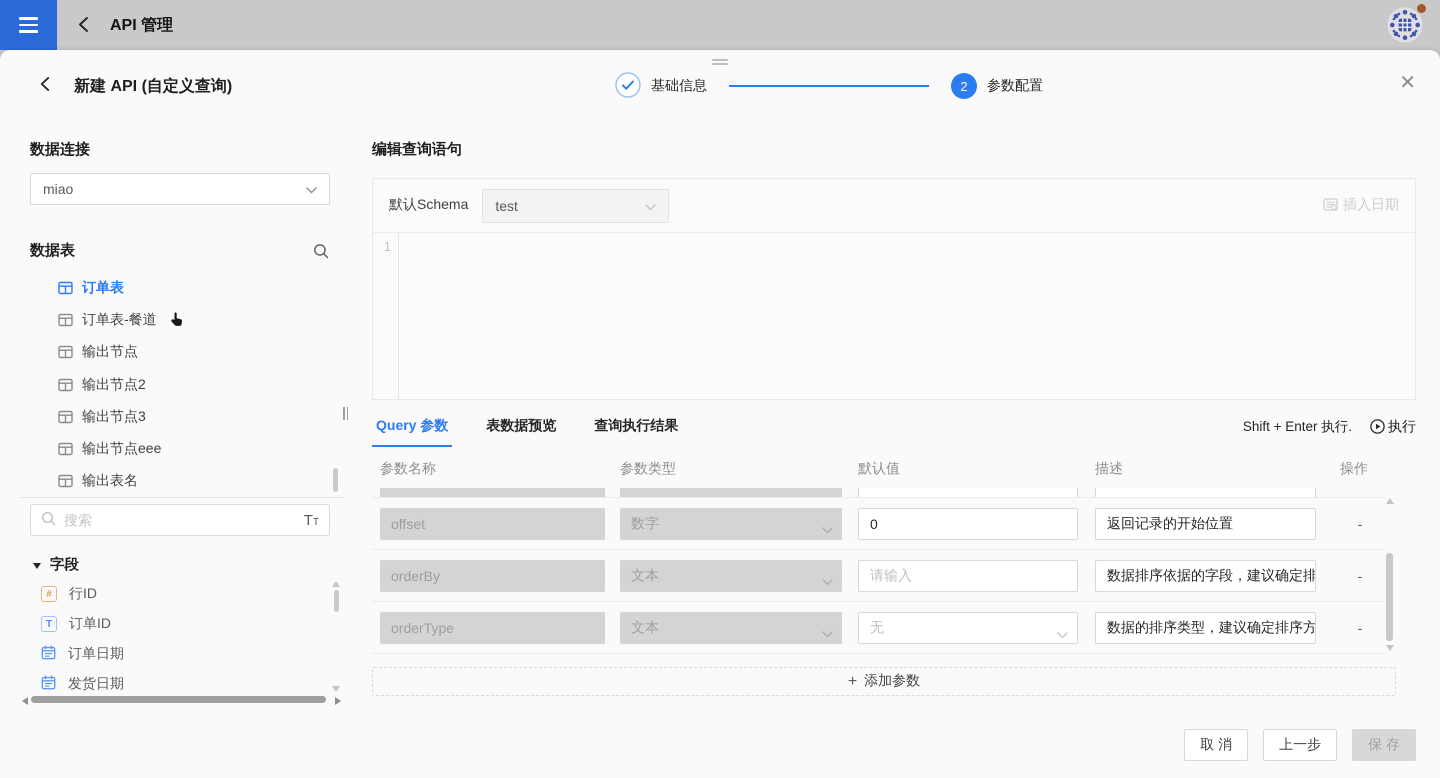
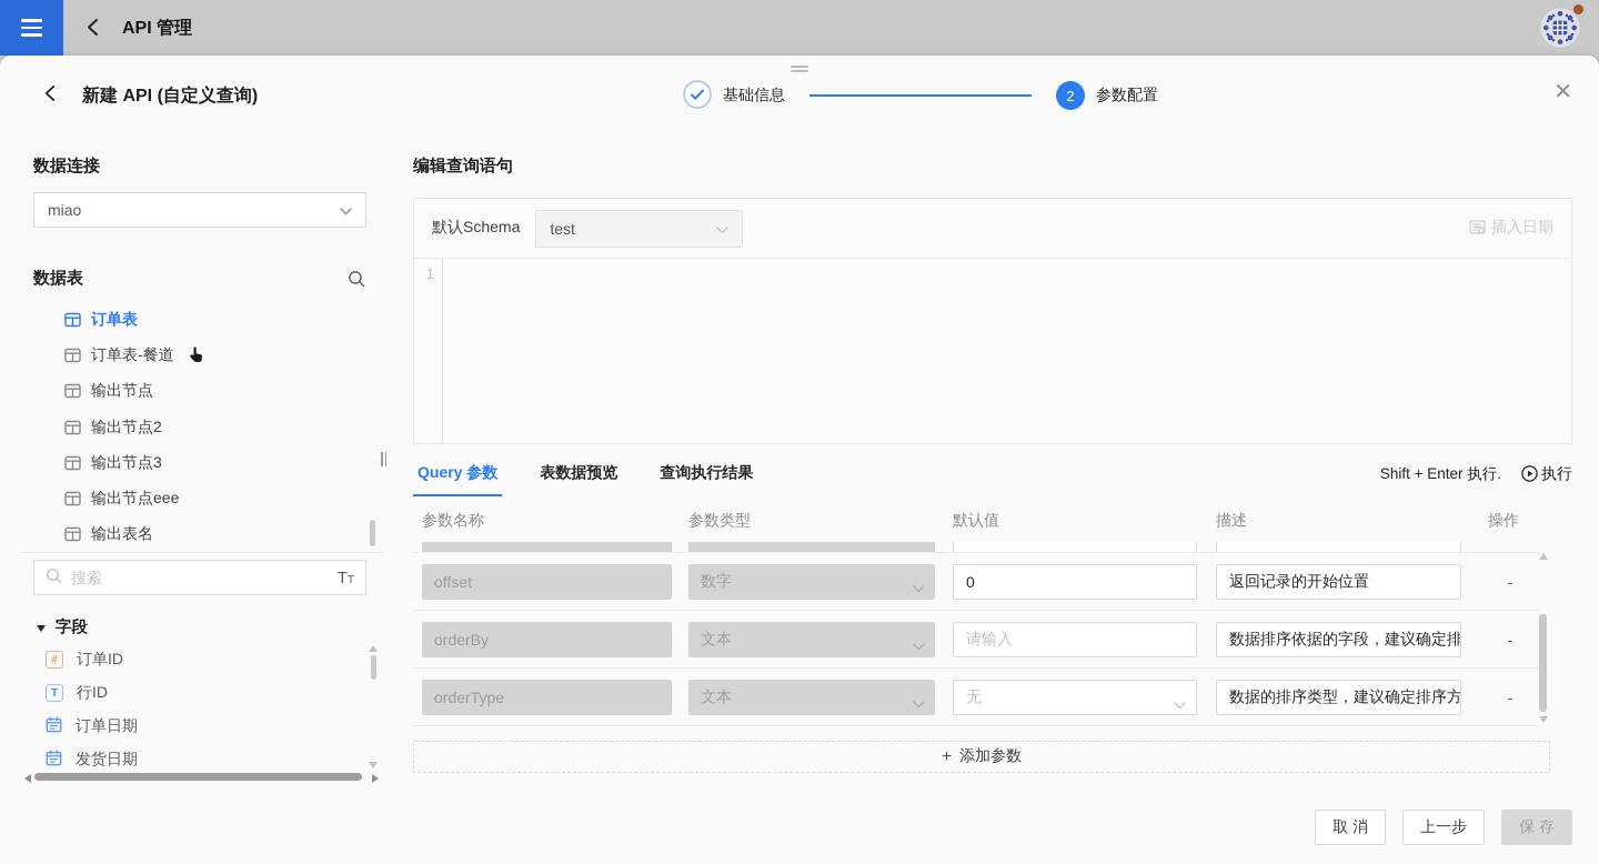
  API 管理
  新建 API (自定义查询)
  基础信息
  2
  参数配置
  ✕
  数据连接
  miao
  数据表
  订单表
  订单表-餐道
  输出节点
  输出节点2
  输出节点3
  输出节点eee
  输出表名
  搜索
  TT
  字段
  #
- 行ID
+ 订单ID
  T
- 订单ID
+ 行ID
  订单日期
  发货日期
  编辑查询语句
  默认Schema
  test
  插入日期
  1
  Query 参数
  表数据预览
  查询执行结果
  Shift + Enter 执行.
  执行
  参数名称
  参数类型
  默认值
  描述
  操作
  offset
  数字
  0
  返回记录的开始位置
  -
  orderBy
  文本
  请输入
  数据排序依据的字段，建议确定排
  -
  orderType
  文本
  无
  数据的排序类型，建议确定排序方
  -
  +
  添加参数
  取 消
  上一步
  保 存
